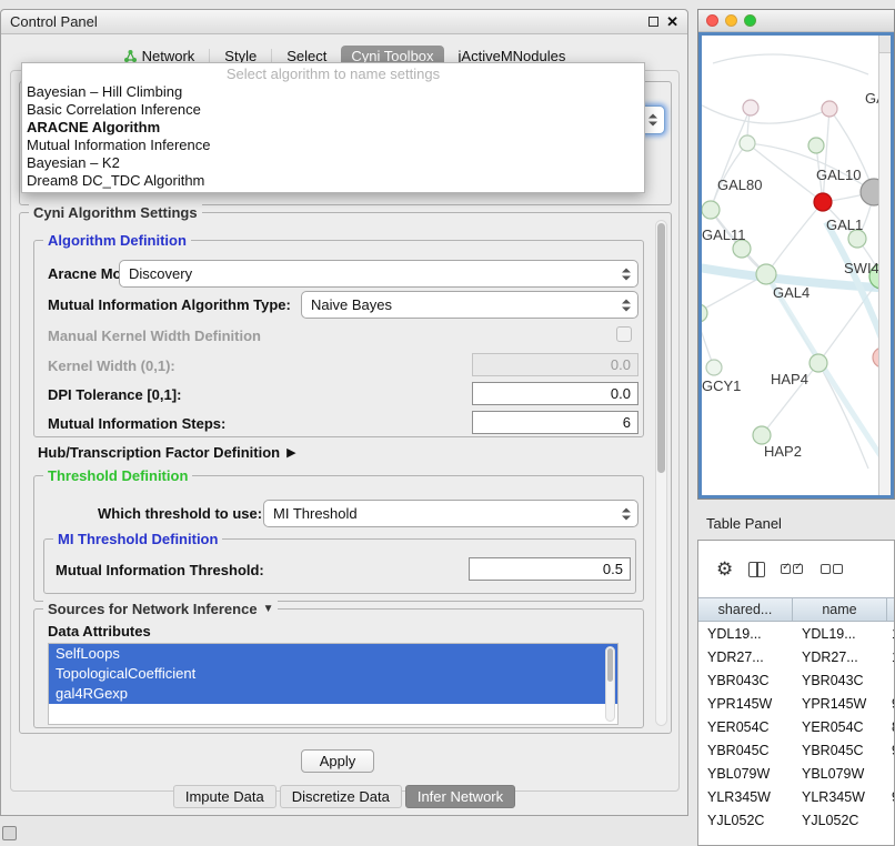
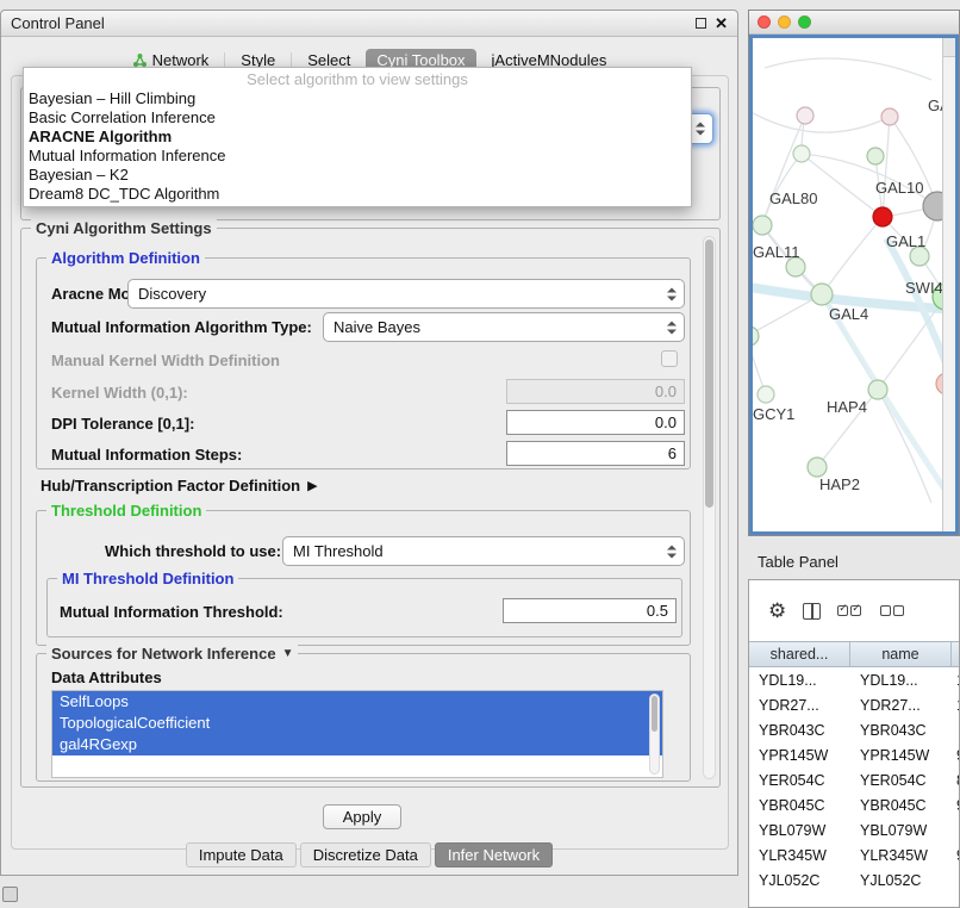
  Control Panel
  ✕
  Network
  Style
  Select
  Cyni Toolbox
  jActiveMNodules
- Select algorithm to name settings
+ Select algorithm to view settings
  Bayesian – Hill Climbing
  Basic Correlation Inference
  ARACNE Algorithm
  Mutual Information Inference
  Bayesian – K2
  Dream8 DC_TDC Algorithm
  Cyni Algorithm Settings
  Algorithm Definition
  Aracne Mo
  Discovery
  Mutual Information Algorithm Type:
  Naive Bayes
  Manual Kernel Width Definition
  Kernel Width (0,1):
  0.0
  DPI Tolerance [0,1]:
  0.0
  Mutual Information Steps:
  6
  Hub/Transcription Factor Definition
  ▶
  Threshold Definition
  Which threshold to use:
  MI Threshold
  MI Threshold Definition
  Mutual Information Threshold:
  0.5
  Sources for Network Inference
  ▼
  Data Attributes
  SelfLoops
  TopologicalCoefficient
  gal4RGexp
  Apply
  Impute Data
  Discretize Data
  Infer Network
  GAL80
  GAL10
  GAL11
  GAL1
  SWI4
  GAL4
  GCY1
  HAP4
  HAP2
  Table Panel
  ⚙
  shared...
  name
  YDL19...
  YDL19...
  YDR27...
  YDR27...
  YBR043C
  YBR043C
  YPR145W
  YPR145W
  YER054C
  YER054C
  YBR045C
  YBR045C
  YBL079W
  YBL079W
  YLR345W
  YLR345W
  YJL052C
  YJL052C
